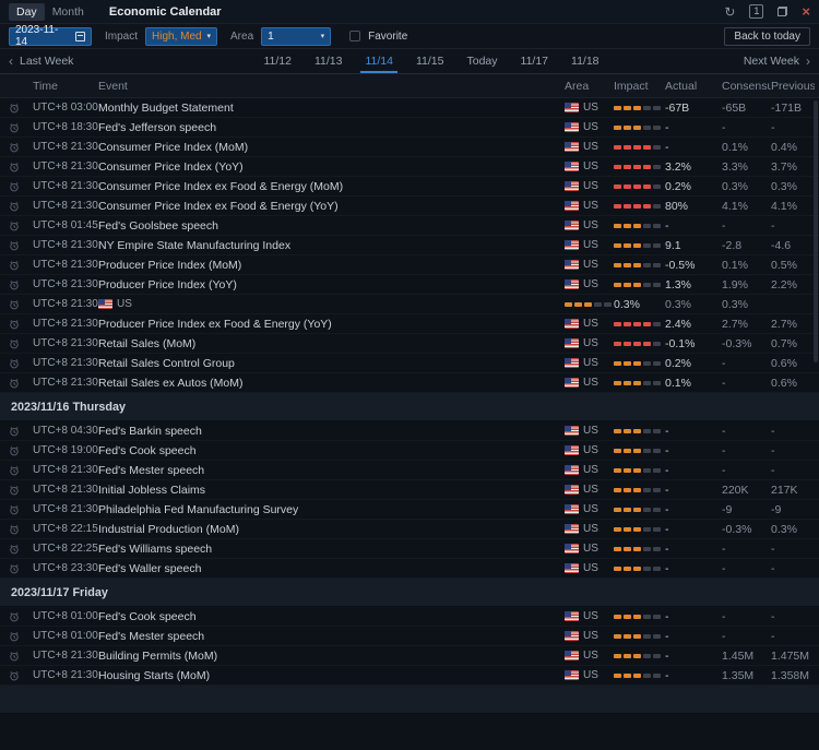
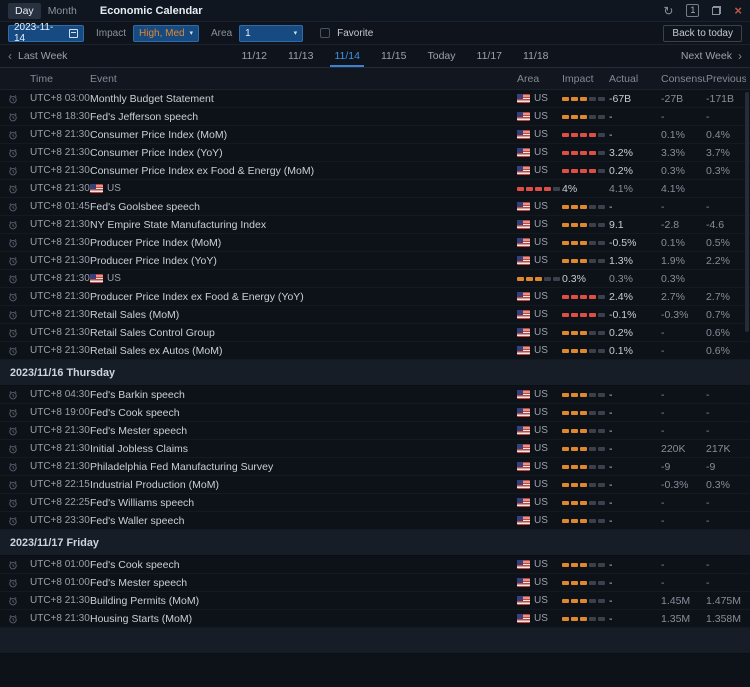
  Day
  Month
  Economic Calendar
  ↻
  1
  ×
  2023-11-14
  Impact
  Area
  1
  Favorite
  Back to today
  ‹
  Last Week
  11/12
  11/13
  11/14
  11/15
  Today
  11/17
  11/18
  Next Week
  ›
  Time
  Event
  Area
  Impact
  Actual
  Consensu
  Previous
  UTC+8 03:00
  Monthly Budget Statement
  US
  -67B
- -65B
+ -27B
  -171B
  UTC+8 18:30
  Fed's Jefferson speech
  US
  -
  -
  -
  UTC+8 21:30
  Consumer Price Index (MoM)
  US
  -
  0.1%
  0.4%
  UTC+8 21:30
  Consumer Price Index (YoY)
  US
  3.2%
  3.3%
  3.7%
  UTC+8 21:30
  Consumer Price Index ex Food & Energy (MoM)
  US
  0.2%
  0.3%
  0.3%
  UTC+8 21:30
- Consumer Price Index ex Food & Energy (YoY)
  US
- 80%
+ 4%
  4.1%
  4.1%
  UTC+8 01:45
  Fed's Goolsbee speech
  US
  -
  -
  -
  UTC+8 21:30
  NY Empire State Manufacturing Index
  US
  9.1
  -2.8
  -4.6
  UTC+8 21:30
  Producer Price Index (MoM)
  US
  -0.5%
  0.1%
  0.5%
  UTC+8 21:30
  Producer Price Index (YoY)
  US
  1.3%
  1.9%
  2.2%
  UTC+8 21:30
  US
  0.3%
  0.3%
  0.3%
  UTC+8 21:30
  Producer Price Index ex Food & Energy (YoY)
  US
  2.4%
  2.7%
  2.7%
  UTC+8 21:30
  Retail Sales (MoM)
  US
  -0.1%
  -0.3%
  0.7%
  UTC+8 21:30
  Retail Sales Control Group
  US
  0.2%
  -
  0.6%
  UTC+8 21:30
  Retail Sales ex Autos (MoM)
  US
  0.1%
  -
  0.6%
  2023/11/16 Thursday
  UTC+8 04:30
  Fed's Barkin speech
  US
  -
  -
  -
  UTC+8 19:00
  Fed's Cook speech
  US
  -
  -
  -
  UTC+8 21:30
  Fed's Mester speech
  US
  -
  -
  -
  UTC+8 21:30
  Initial Jobless Claims
  US
  -
  220K
  217K
  UTC+8 21:30
  Philadelphia Fed Manufacturing Survey
  US
  -
  -9
  -9
  UTC+8 22:15
  Industrial Production (MoM)
  US
  -
  -0.3%
  0.3%
  UTC+8 22:25
  Fed's Williams speech
  US
  -
  -
  -
  UTC+8 23:30
  Fed's Waller speech
  US
  -
  -
  -
  2023/11/17 Friday
  UTC+8 01:00
  Fed's Cook speech
  US
  -
  -
  -
  UTC+8 01:00
  Fed's Mester speech
  US
  -
  -
  -
  UTC+8 21:30
  Building Permits (MoM)
  US
  -
  1.45M
  1.475M
  UTC+8 21:30
  Housing Starts (MoM)
  US
  -
  1.35M
  1.358M
